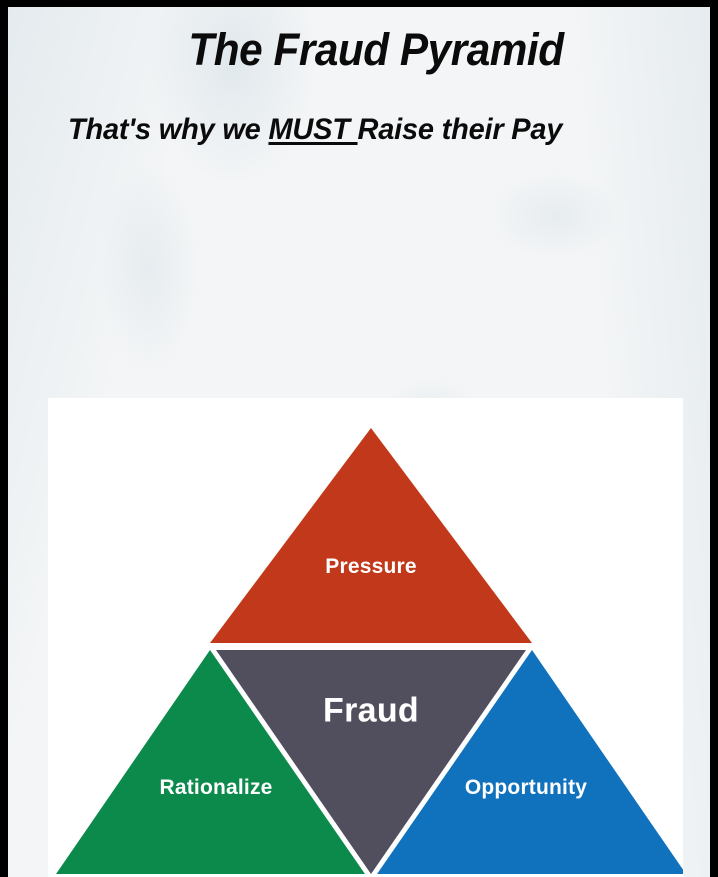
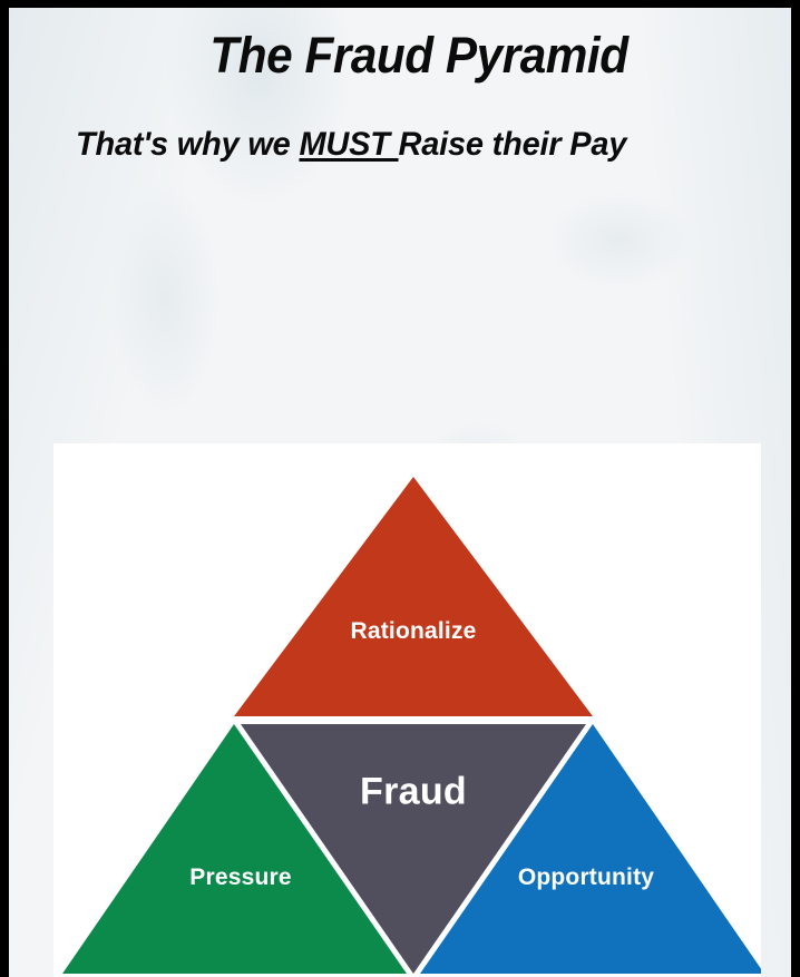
  The Fraud Pyramid
  That's why we MUST Raise their Pay
- Pressure
+ Rationalize
  Fraud
- Rationalize
+ Pressure
  Opportunity
